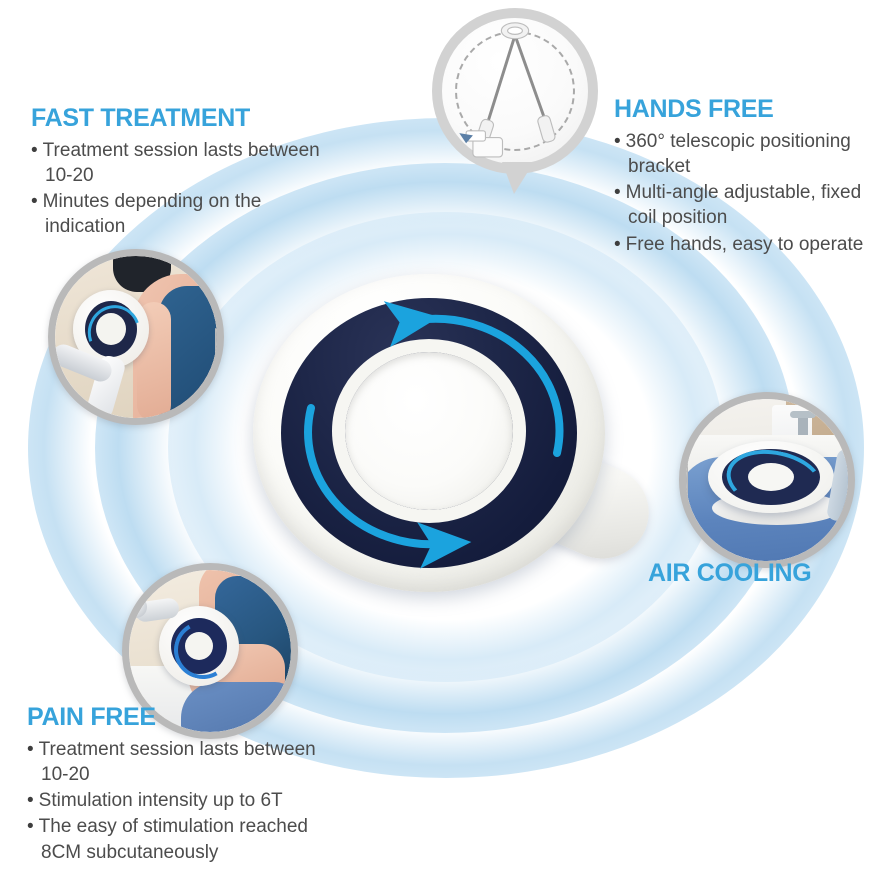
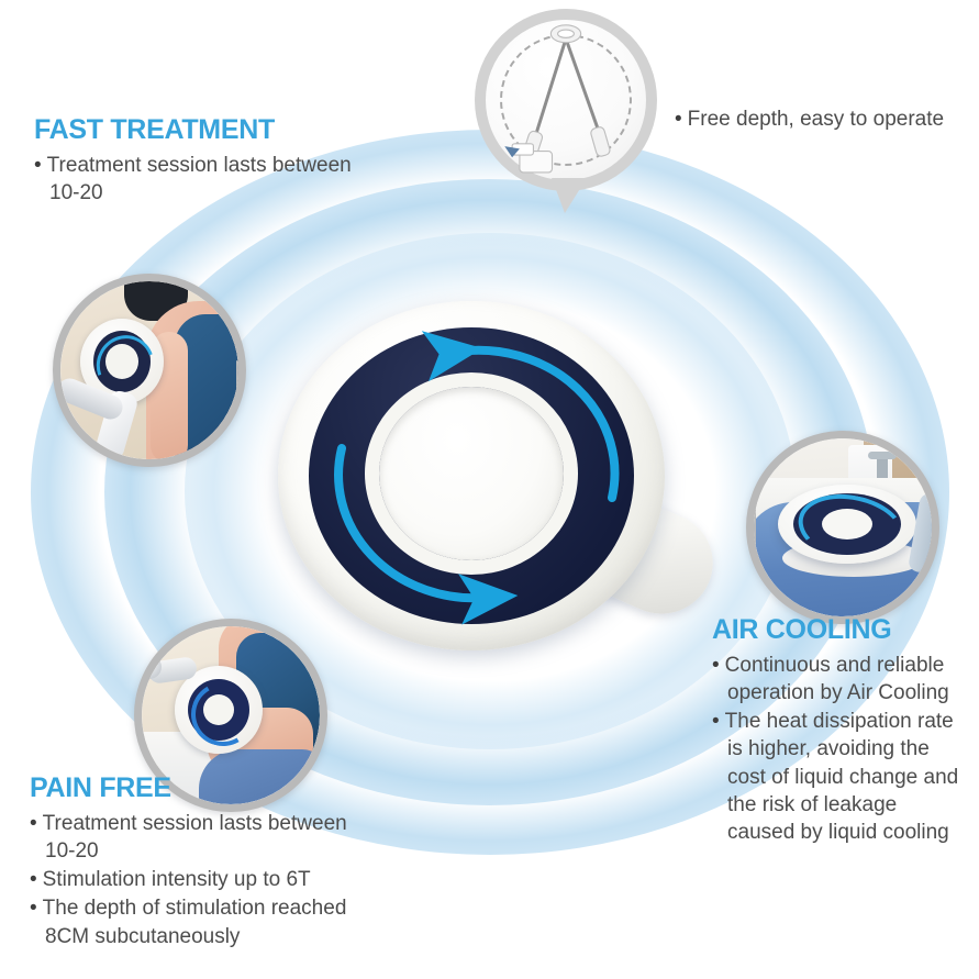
  FAST TREATMENT
  Treatment session lasts between 10-20
- Minutes depending on the indication
- HANDS FREE
- 360° telescopic positioning bracket
- Multi-angle adjustable, fixed coil position
- Free hands, easy to operate
+ Free depth, easy to operate
  AIR COOLING
+ Continuous and reliable operation by Air Cooling
+ The heat dissipation rate is higher, avoiding the cost of liquid change and the risk of leakage caused by liquid cooling
  PAIN FREE
  Treatment session lasts between 10-20
  Stimulation intensity up to 6T
- The easy of stimulation reached 8CM subcutaneously
+ The depth of stimulation reached 8CM subcutaneously
